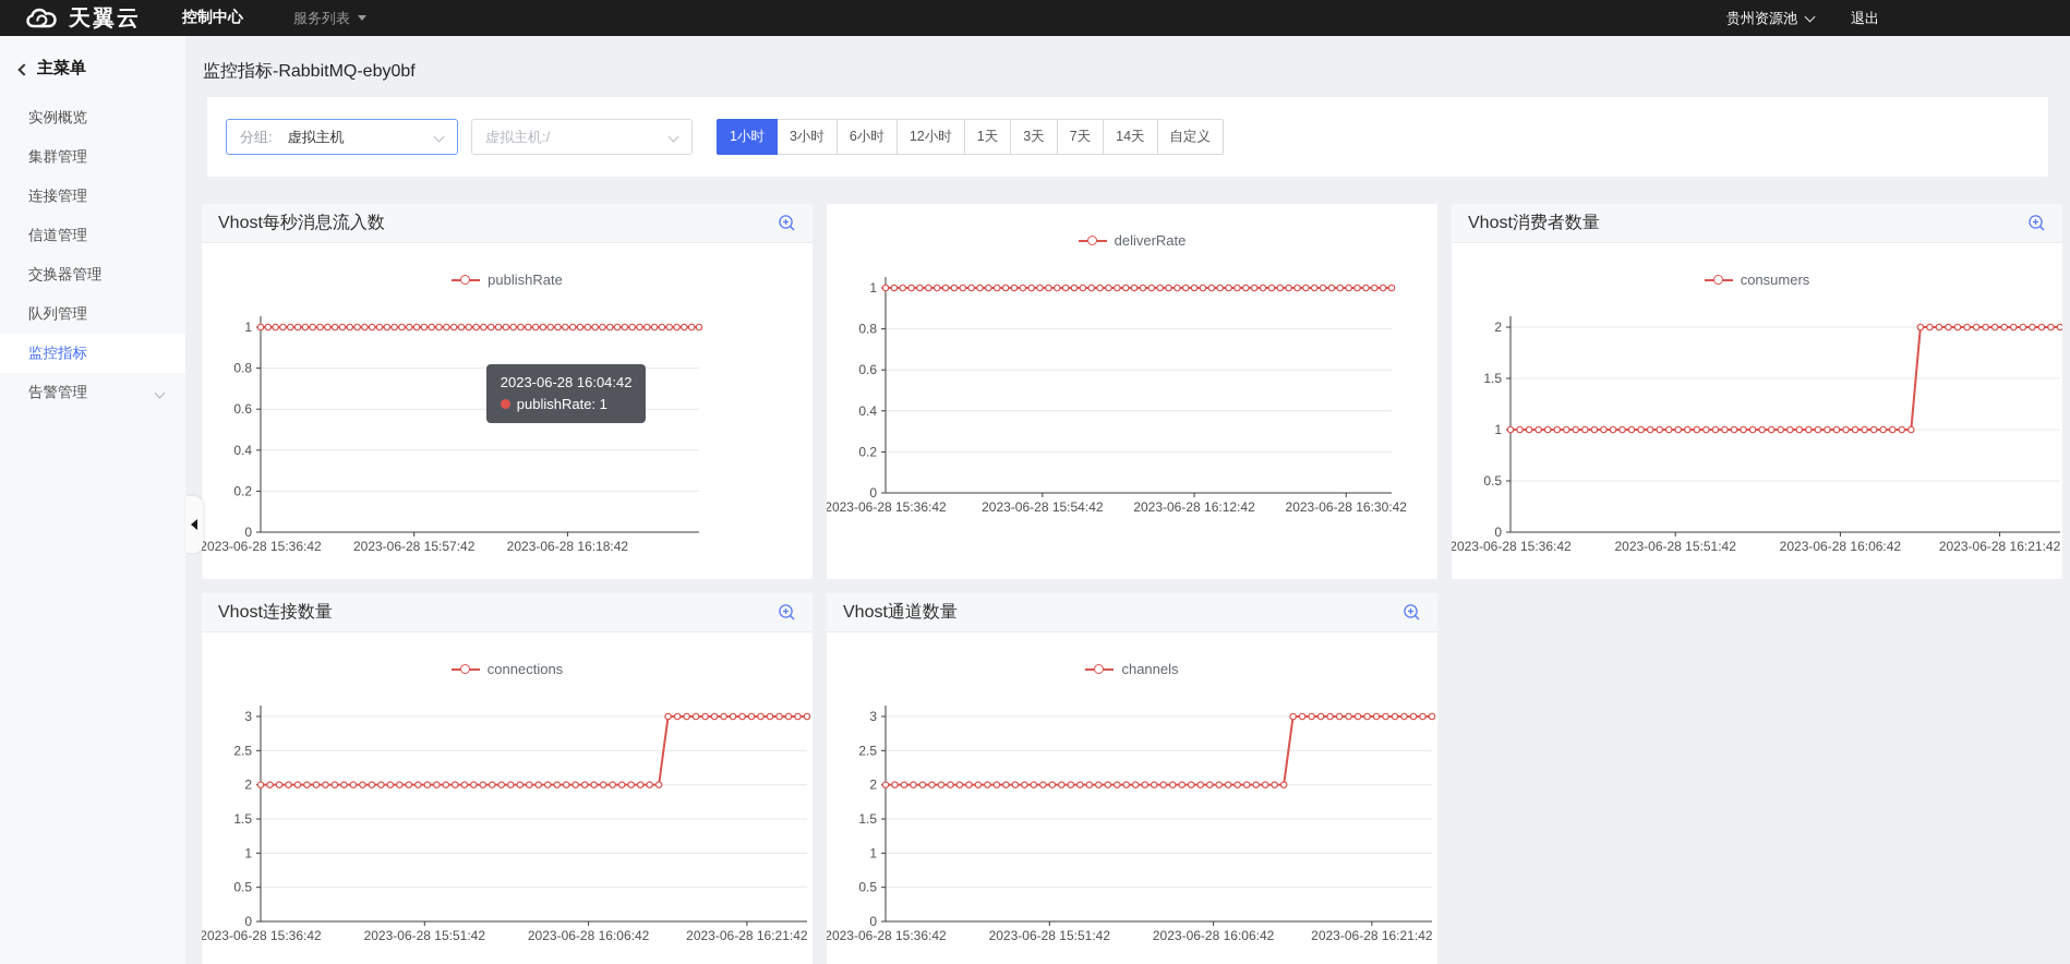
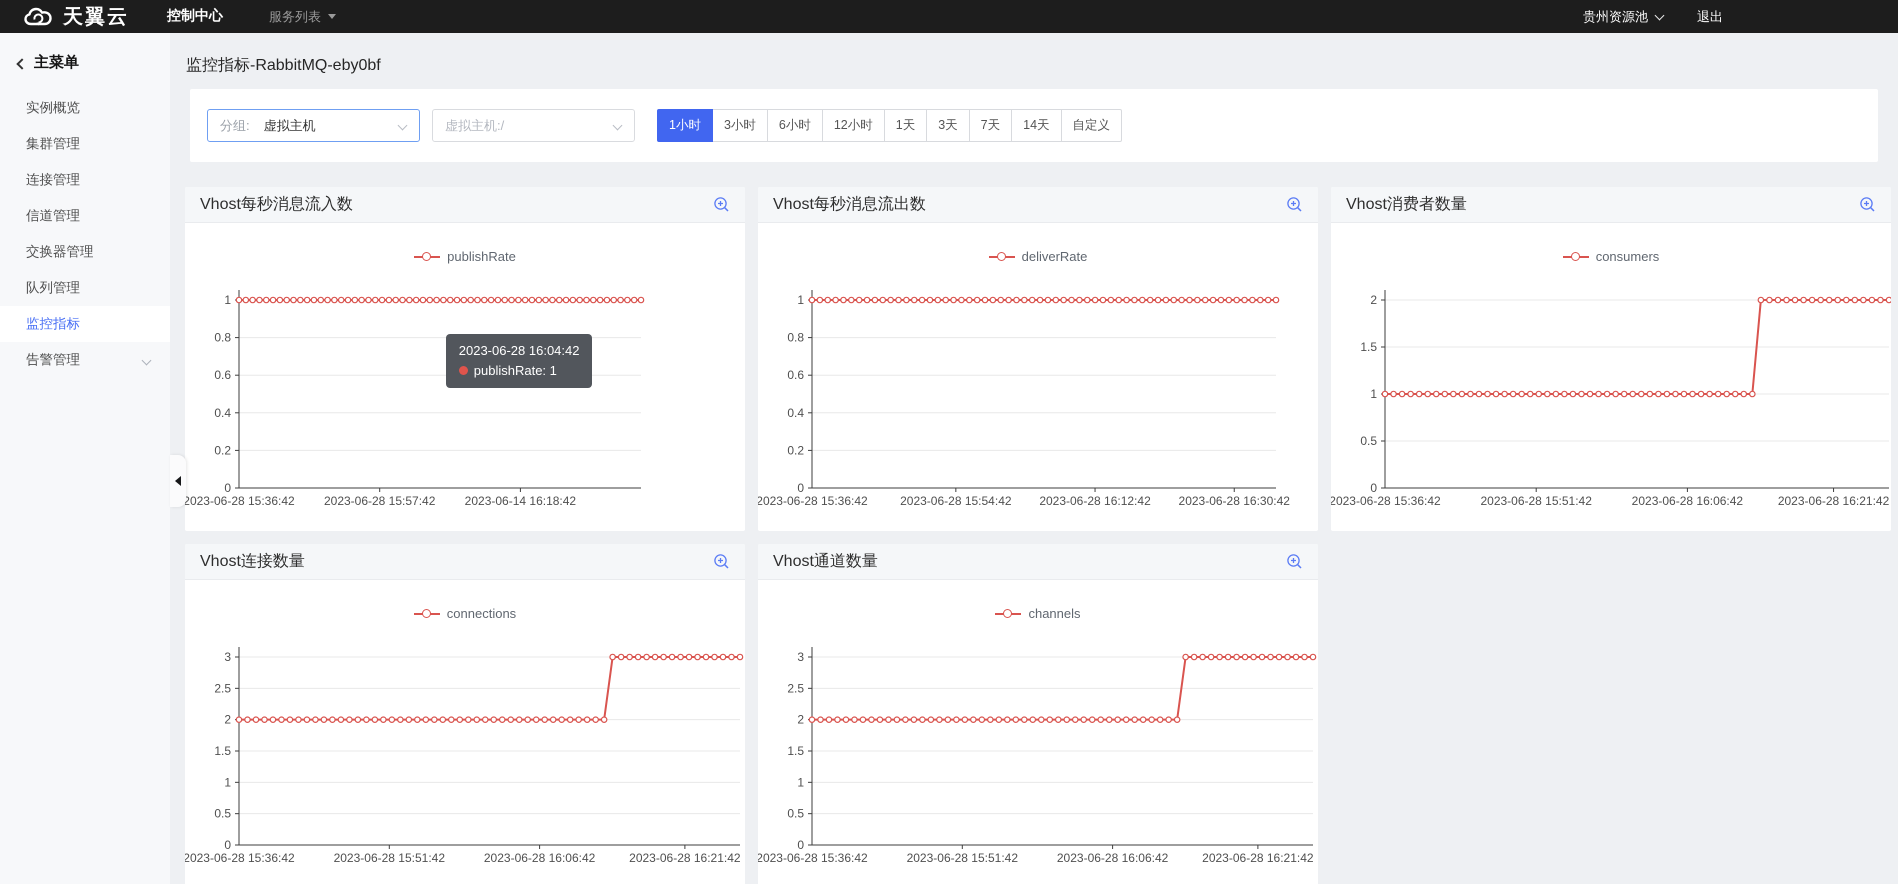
  天翼云
  控制中心
  服务列表
  贵州资源池
  退出
  主菜单
  实例概览
  集群管理
  连接管理
  信道管理
  交换器管理
  队列管理
  监控指标
  告警管理
  监控指标-RabbitMQ-eby0bf
  分组:
  虚拟主机
  虚拟主机:/
  1小时
  3小时
  6小时
  12小时
  1天
  3天
  7天
  14天
  自定义
  Vhost每秒消息流入数
  publishRate
  1
  0.8
  0.6
  0.4
  0.2
  0
  2023-06-28 15:36:42
  2023-06-28 15:57:42
- 2023-06-28 16:18:42
+ 2023-06-14 16:18:42
  2023-06-28 16:04:42
  publishRate: 1
+ Vhost每秒消息流出数
  deliverRate
  1
  0.8
  0.6
  0.4
  0.2
  0
  2023-06-28 15:36:42
  2023-06-28 15:54:42
  2023-06-28 16:12:42
  2023-06-28 16:30:42
  Vhost消费者数量
  consumers
  2
  1.5
  1
  0.5
  0
  2023-06-28 15:36:42
  2023-06-28 15:51:42
  2023-06-28 16:06:42
  2023-06-28 16:21:42
  Vhost连接数量
  connections
  3
  2.5
  2
  1.5
  1
  0.5
  0
  2023-06-28 15:36:42
  2023-06-28 15:51:42
  2023-06-28 16:06:42
  2023-06-28 16:21:42
  Vhost通道数量
  channels
  3
  2.5
  2
  1.5
  1
  0.5
  0
  2023-06-28 15:36:42
  2023-06-28 15:51:42
  2023-06-28 16:06:42
  2023-06-28 16:21:42
